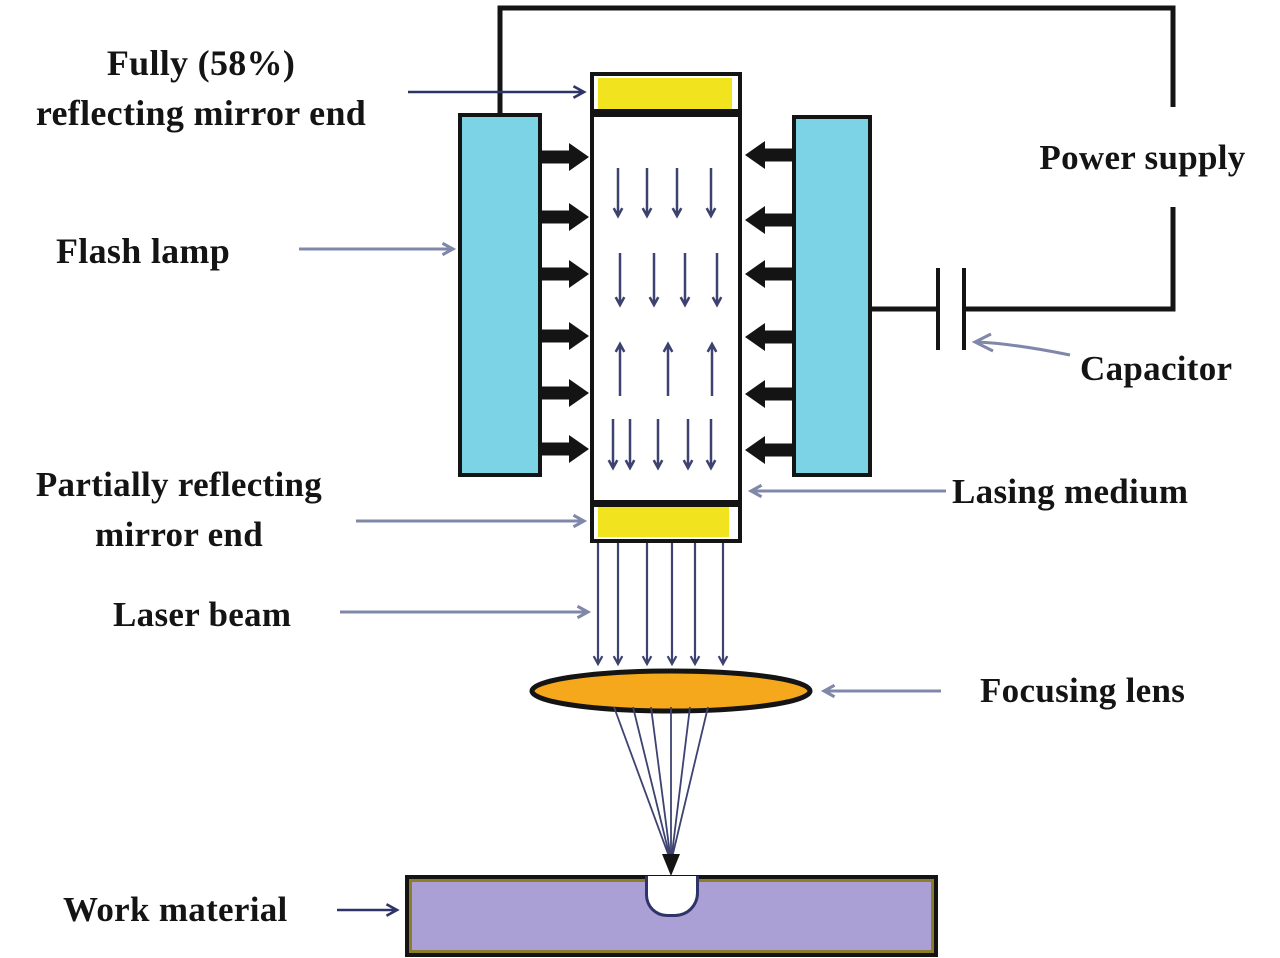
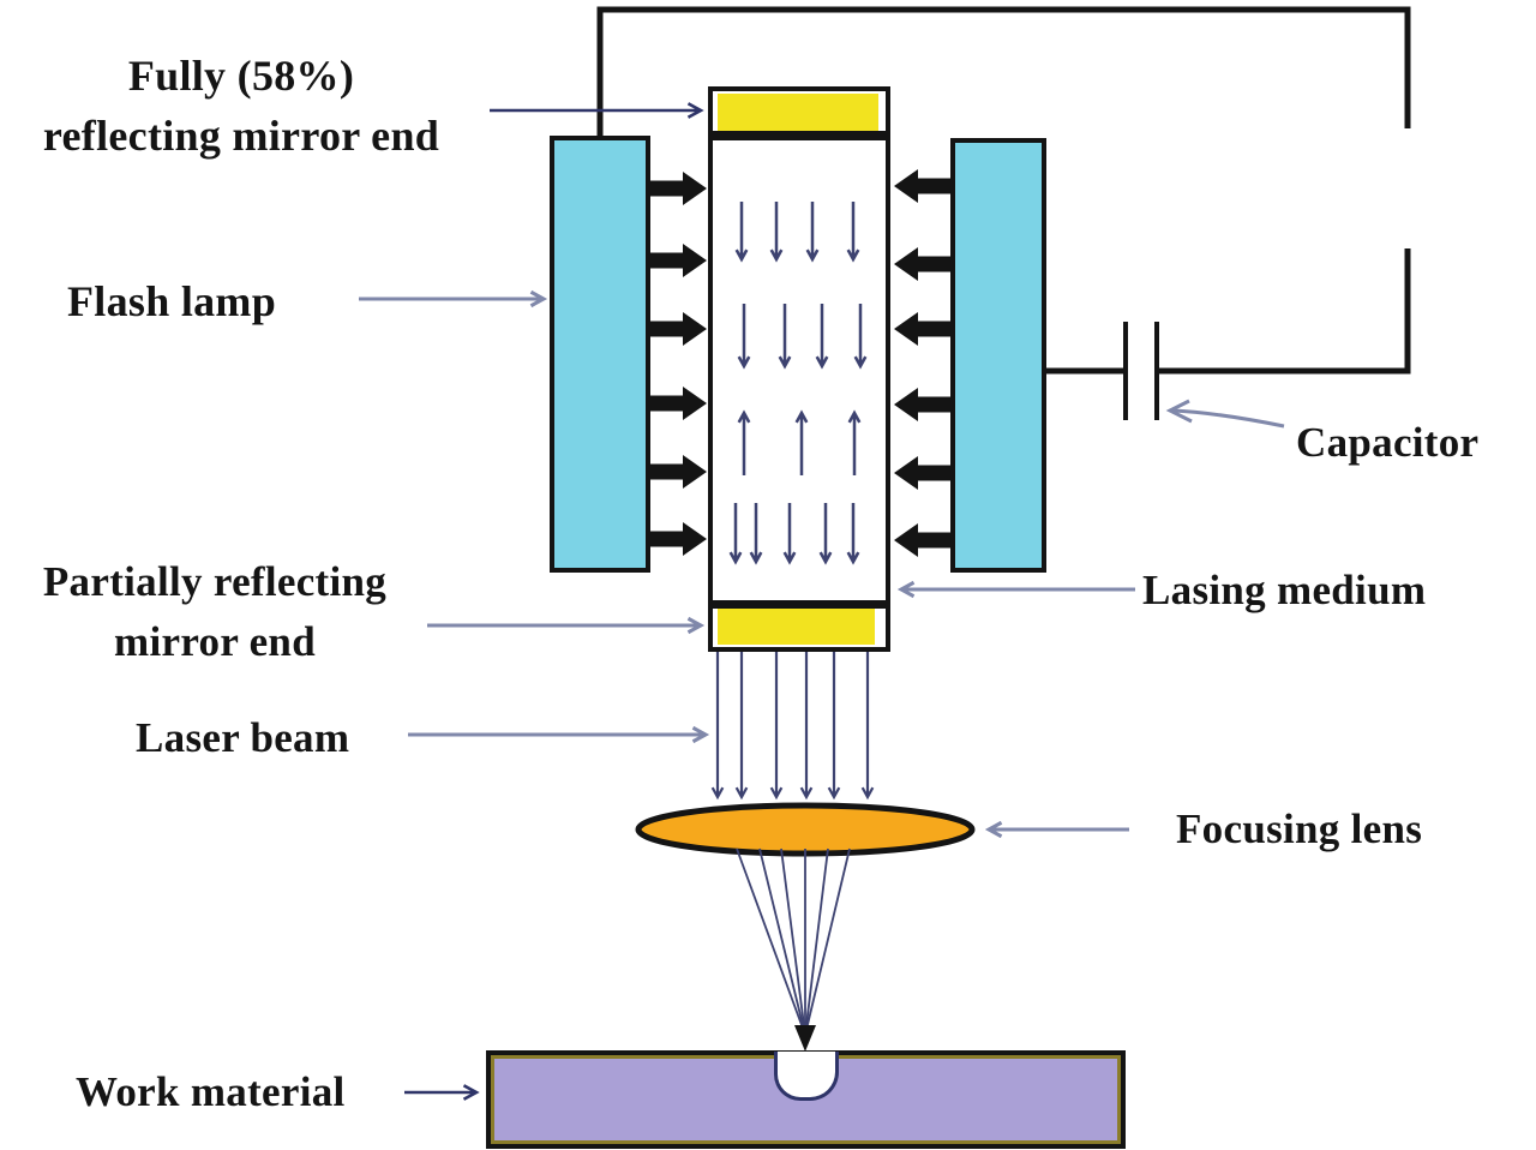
  Fully (58%)
  reflecting mirror end
  Flash lamp
- Power supply
  Capacitor
  Partially reflecting
  mirror end
  Laser beam
  Lasing medium
  Focusing lens
  Work material
